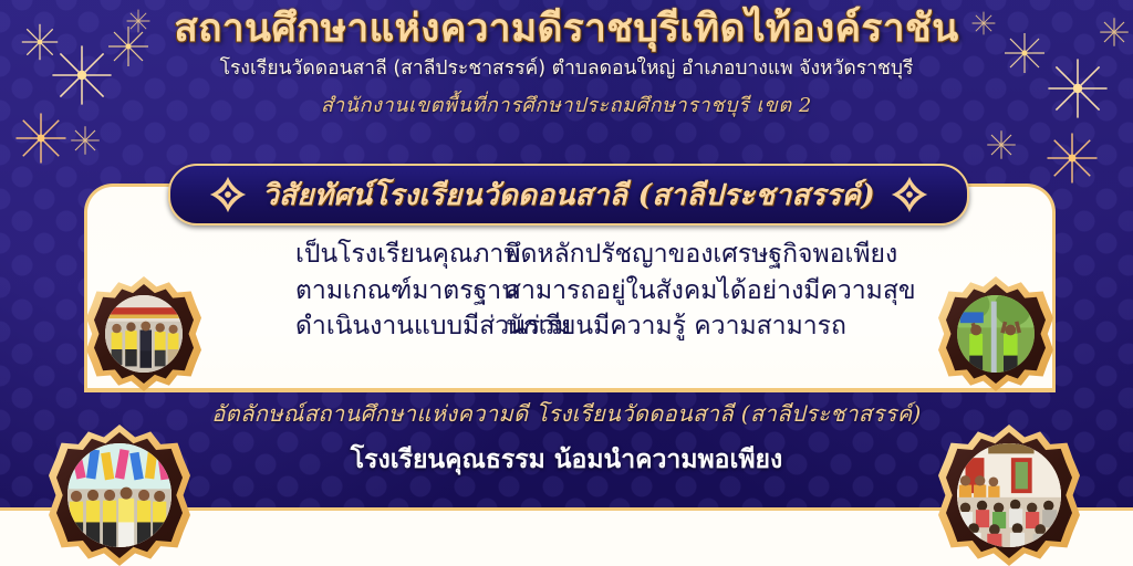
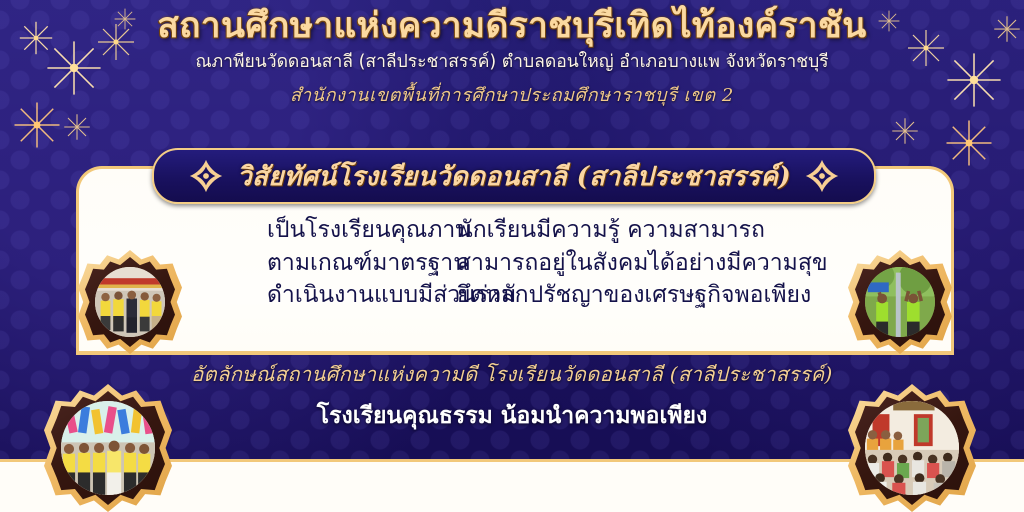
  สถานศึกษาแห่งความดีราชบุรีเทิดไท้องค์ราชัน
- โรงเรียนวัดดอนสาลี (สาลีประชาสรรค์) ตำบลดอนใหญ่ อำเภอบางแพ จังหวัดราชบุรี
+ ณภาพียนวัดดอนสาลี (สาลีประชาสรรค์) ตำบลดอนใหญ่ อำเภอบางแพ จังหวัดราชบุรี
  สำนักงานเขตพื้นที่การศึกษาประถมศึกษาราชบุรี เขต 2
  วิสัยทัศน์โรงเรียนวัดดอนสาลี (สาลีประชาสรรค์)
  เป็นโรงเรียนคุณภาพ
- ยึดหลักปรัชญาของเศรษฐกิจพอเพียง
+ นักเรียนมีความรู้ ความสามารถ
  ตามเกณฑ์มาตรฐาน
  สามารถอยู่ในสังคมได้อย่างมีความสุข
  ดำเนินงานแบบมีส่วนร่วม
- นักเรียนมีความรู้ ความสามารถ
+ ยึดหลักปรัชญาของเศรษฐกิจพอเพียง
  อัตลักษณ์สถานศึกษาแห่งความดี โรงเรียนวัดดอนสาลี (สาลีประชาสรรค์)
  โรงเรียนคุณธรรม น้อมนำความพอเพียง
